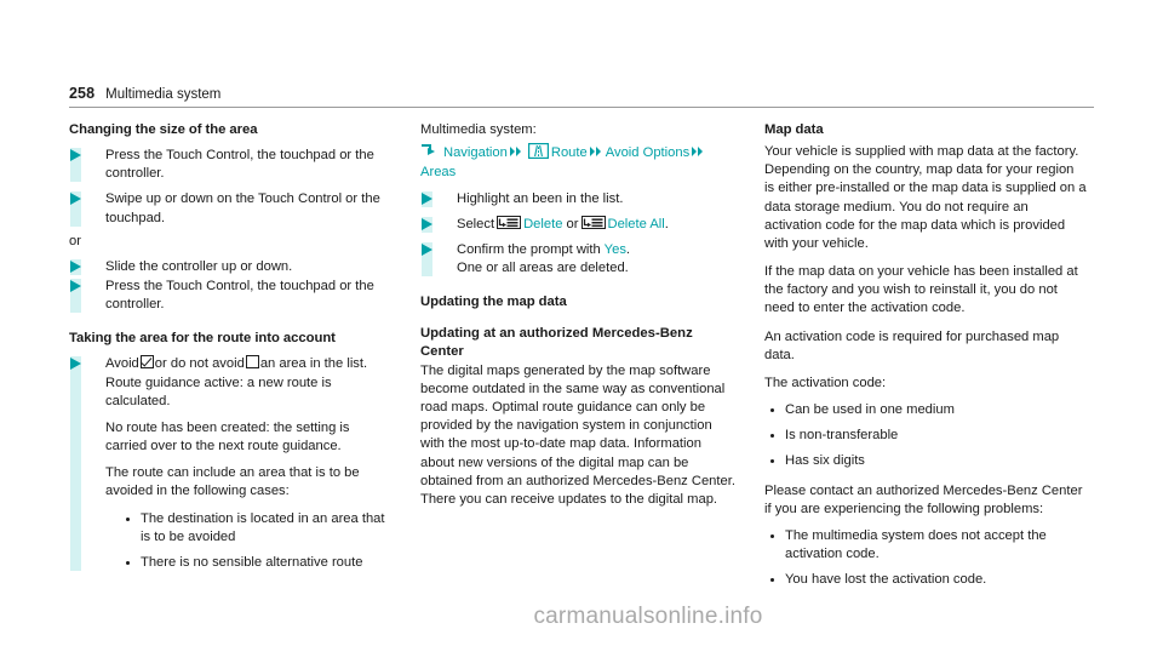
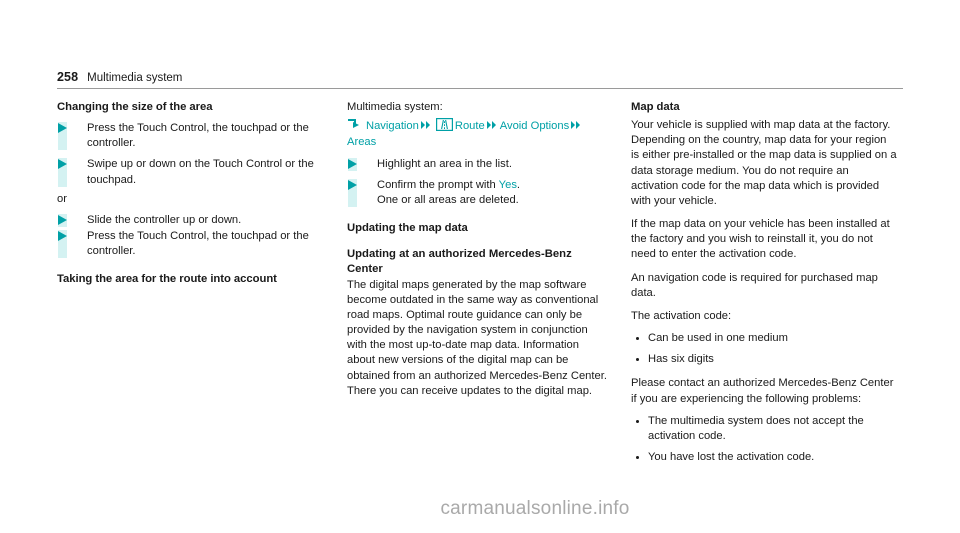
  258
  Multimedia system
  Changing the size of the area
  Press the Touch Control, the touchpad or the controller.
  Swipe up or down on the Touch Control or the touchpad.
  or
  Slide the controller up or down.
  Press the Touch Control, the touchpad or the controller.
  Taking the area for the route into account
- Avoid or do not avoid an area in the list.
- Route guidance active: a new route is calculated.
- No route has been created: the setting is carried over to the next route guidance.
- The route can include an area that is to be avoided in the following cases:
- The destination is located in an area that is to be avoided
- There is no sensible alternative route
  Multimedia system:
  Navigation Route Avoid OptionsAreas
- Highlight an been in the list.
+ Highlight an area in the list.
- Select Delete or Delete All.
  Confirm the prompt with Yes.
  One or all areas are deleted.
  Updating the map data
  Updating at an authorized Mercedes-Benz Center
  The digital maps generated by the map software become outdated in the same way as conventional road maps. Optimal route guidance can only be provided by the navigation system in conjunction with the most up-to-date map data. Information about new versions of the digital map can be obtained from an authorized Mercedes-Benz Center. There you can receive updates to the digital map.
  Map data
  Your vehicle is supplied with map data at the factory. Depending on the country, map data for your region is either pre-installed or the map data is supplied on a data storage medium. You do not require an activation code for the map data which is provided with your vehicle.
  If the map data on your vehicle has been installed at the factory and you wish to reinstall it, you do not need to enter the activation code.
- An activation code is required for purchased map data.
+ An navigation code is required for purchased map data.
  The activation code:
  Can be used in one medium
- Is non-transferable
  Has six digits
  Please contact an authorized Mercedes-Benz Center if you are experiencing the following problems:
  The multimedia system does not accept the activation code.
  You have lost the activation code.
  carmanualsonline.info
